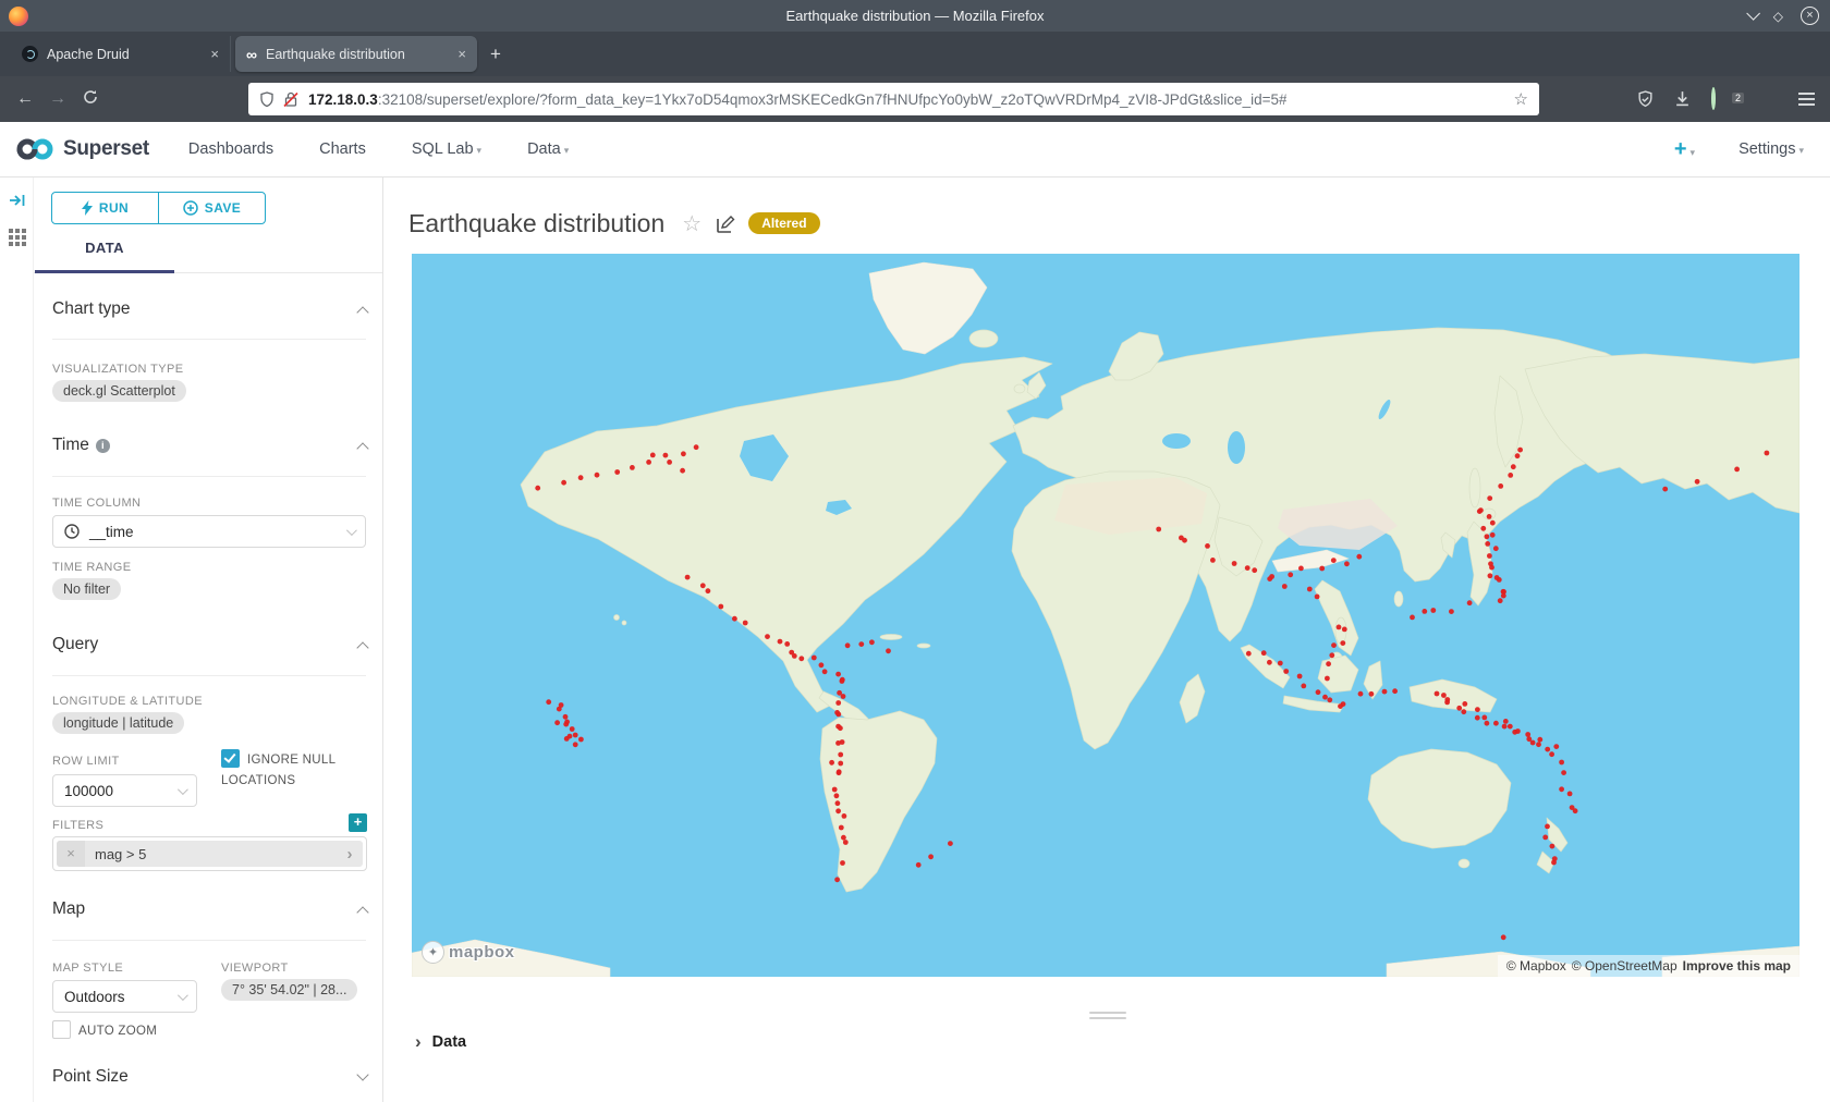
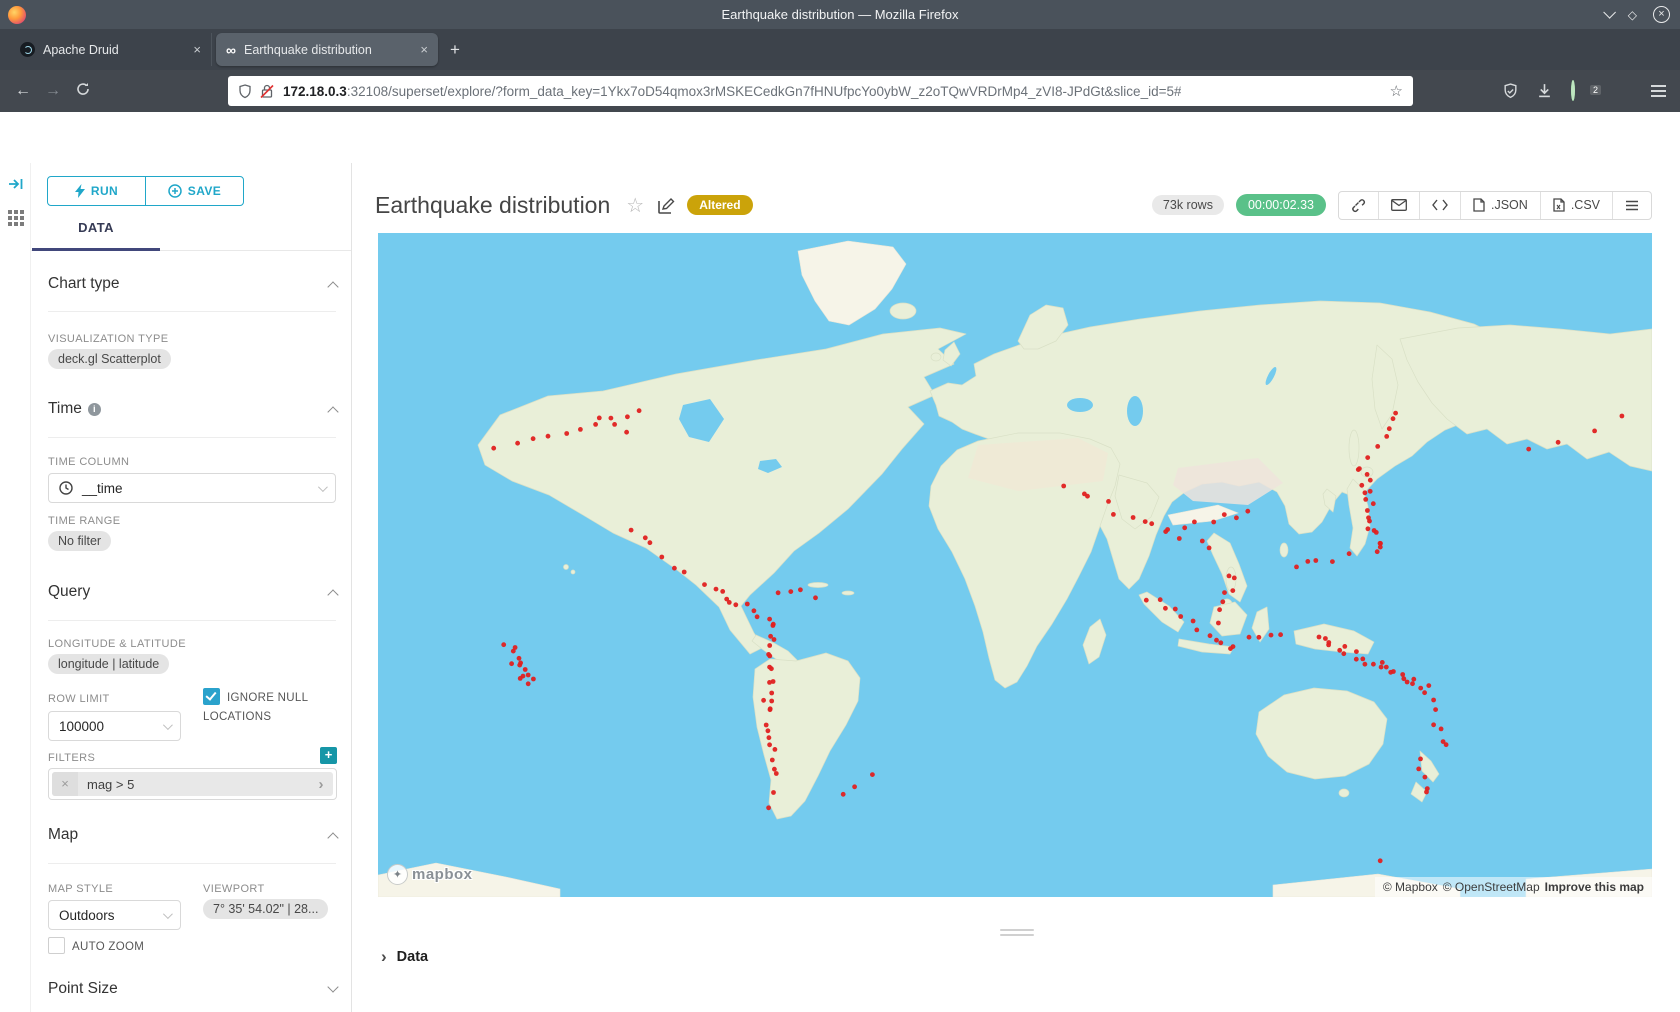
  Earthquake distribution — Mozilla Firefox
  ◇
  ×
  Apache Druid
  ×
  ∞
  Earthquake distribution
  ×
  +
  ←
  →
  172.18.0.3:32108/superset/explore/?form_data_key=1Ykx7oD54qmox3rMSKECedkGn7fHNUfpcYo0ybW_z2oTQwVRDrMp4_zVI8-JPdGt&slice_id=5#
  ☆
  2
- Superset
- Dashboards
- Charts
- SQL Lab ▾
- Data ▾
- + ▾
- Settings ▾
  RUN
  SAVE
  DATA
  Chart type
  VISUALIZATION TYPE
  deck.gl Scatterplot
  Time i
  TIME COLUMN
  __time
  TIME RANGE
  No filter
  Query
  LONGITUDE & LATITUDE
  longitude | latitude
  ROW LIMIT
  IGNORE NULL LOCATIONS
  100000
  FILTERS
  +
  ×
  mag > 5
  ›
  Map
  MAP STYLE
  VIEWPORT
  Outdoors
  7° 35' 54.02" | 28...
  AUTO ZOOM
  Point Size
  Earthquake distribution
  ☆
  Altered
+ 73k rows
+ 00:00:02.33
+ .JSON
+ .CSV
  ✦
  mapbox
  © Mapbox
  © OpenStreetMap
  Improve this map
  ›
  Data
